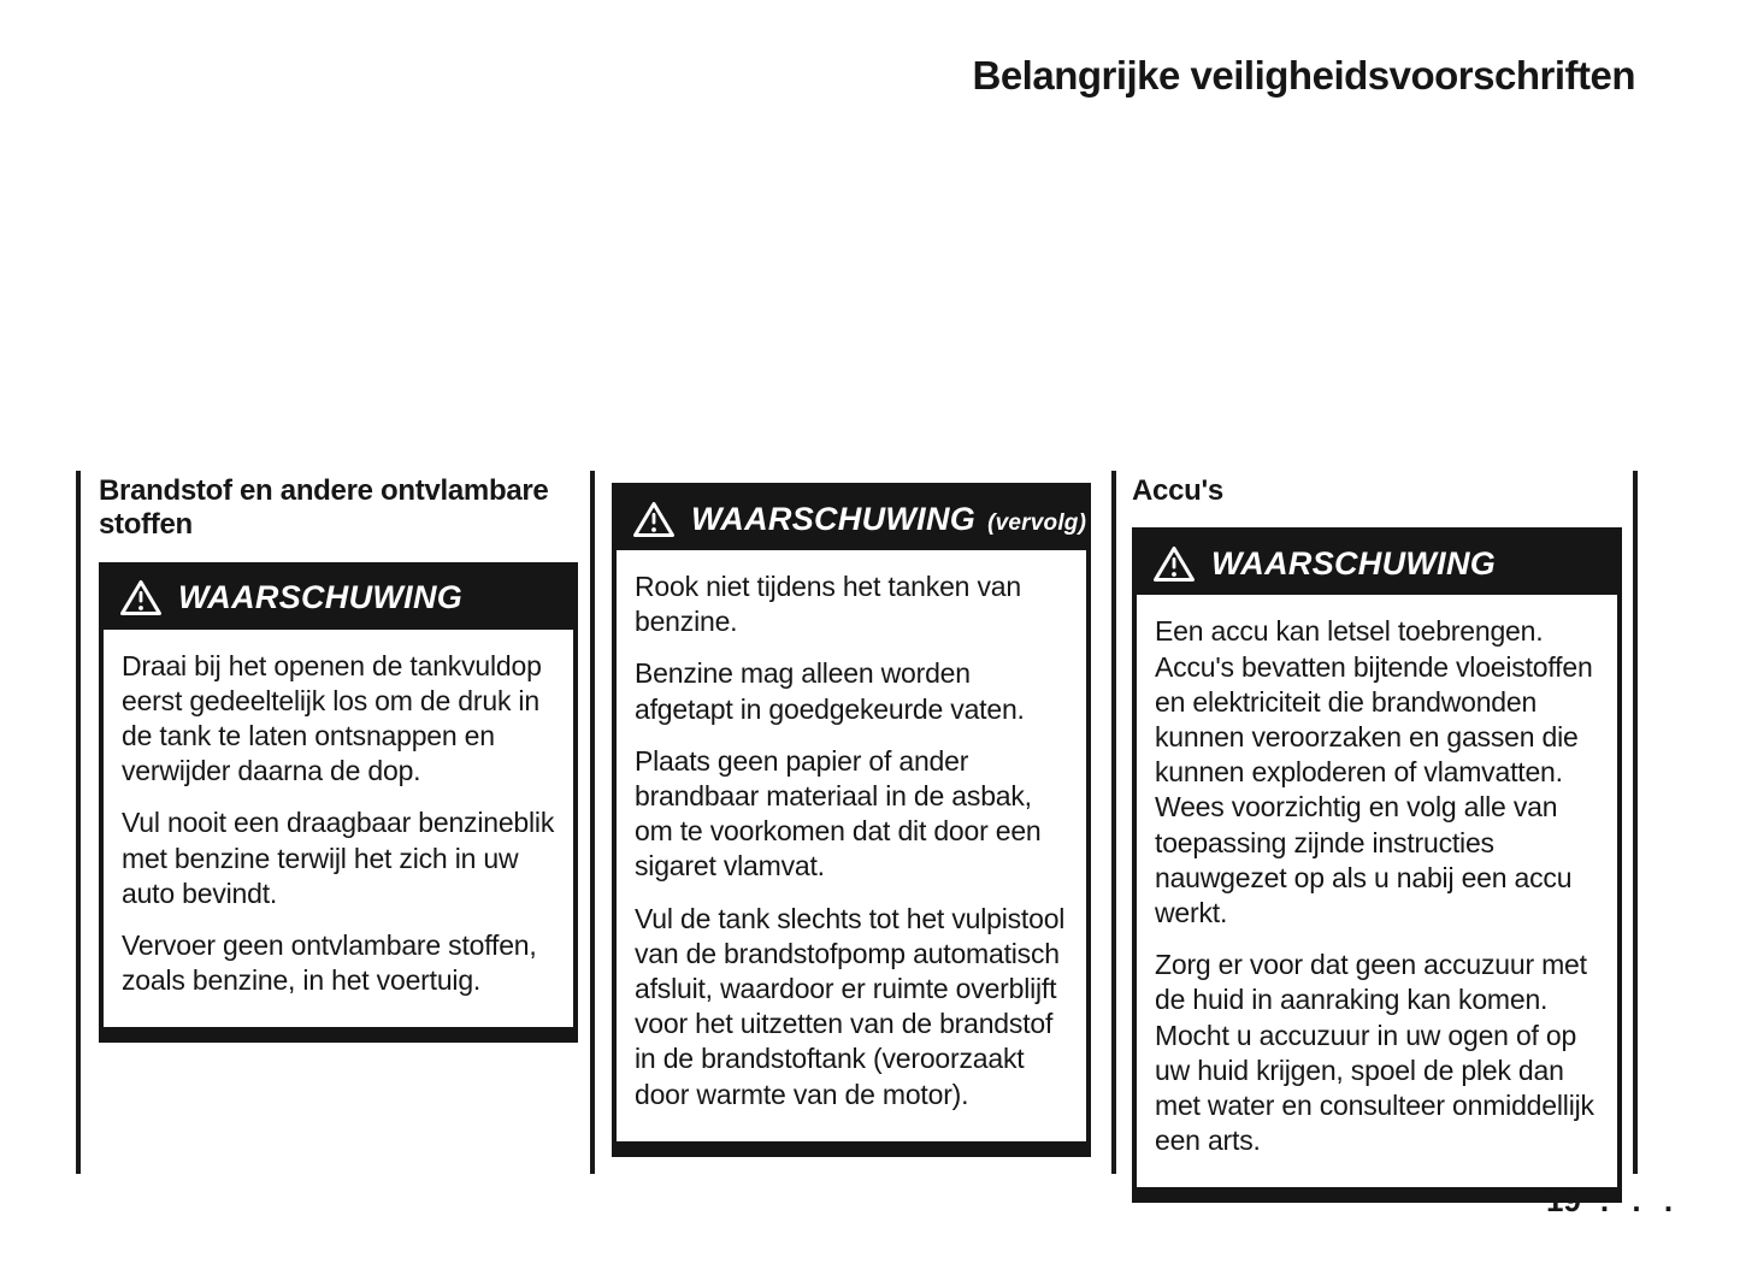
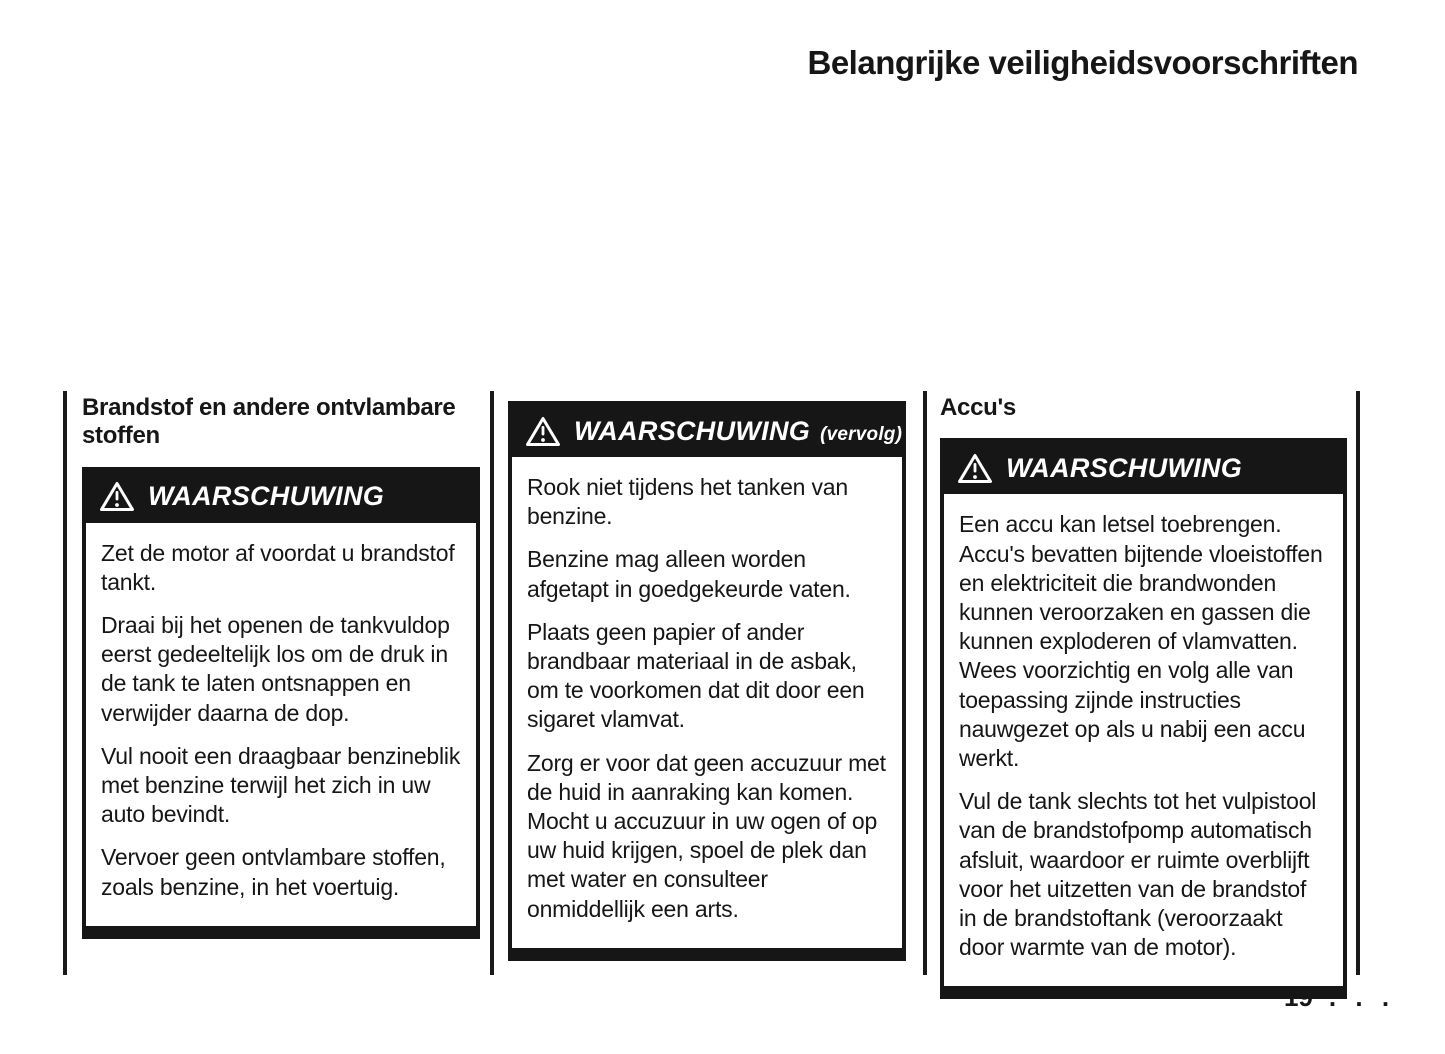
  Belangrijke veiligheidsvoorschriften
  Brandstof en andere ontvlambare stoffen
  WAARSCHUWING
+ Zet de motor af voordat u brandstof tankt.
  Draai bij het openen de tankvuldop eerst gedeeltelijk los om de druk in de tank te laten ontsnappen en verwijder daarna de dop.
  Vul nooit een draagbaar benzineblik met benzine terwijl het zich in uw auto bevindt.
  Vervoer geen ontvlambare stoffen, zoals benzine, in het voertuig.
  WAARSCHUWING
  (vervolg)
  Rook niet tijdens het tanken van benzine.
  Benzine mag alleen worden afgetapt in goedgekeurde vaten.
  Plaats geen papier of ander brandbaar materiaal in de asbak, om te voorkomen dat dit door een sigaret vlamvat.
- Vul de tank slechts tot het vulpistool van de brandstofpomp automatisch afsluit, waardoor er ruimte overblijft voor het uitzetten van de brandstof in de brandstoftank (veroorzaakt door warmte van de motor).
+ Zorg er voor dat geen accuzuur met de huid in aanraking kan komen. Mocht u accuzuur in uw ogen of op uw huid krijgen, spoel de plek dan met water en consulteer onmiddellijk een arts.
  Accu's
  WAARSCHUWING
  Een accu kan letsel toebrengen. Accu's bevatten bijtende vloeistoffen en elektriciteit die brandwonden kunnen veroorzaken en gassen die kunnen exploderen of vlamvatten. Wees voorzichtig en volg alle van toepassing zijnde instructies nauwgezet op als u nabij een accu werkt.
- Zorg er voor dat geen accuzuur met de huid in aanraking kan komen. Mocht u accuzuur in uw ogen of op uw huid krijgen, spoel de plek dan met water en consulteer onmiddellijk een arts.
+ Vul de tank slechts tot het vulpistool van de brandstofpomp automatisch afsluit, waardoor er ruimte overblijft voor het uitzetten van de brandstof in de brandstoftank (veroorzaakt door warmte van de motor).
  19
  . . .
